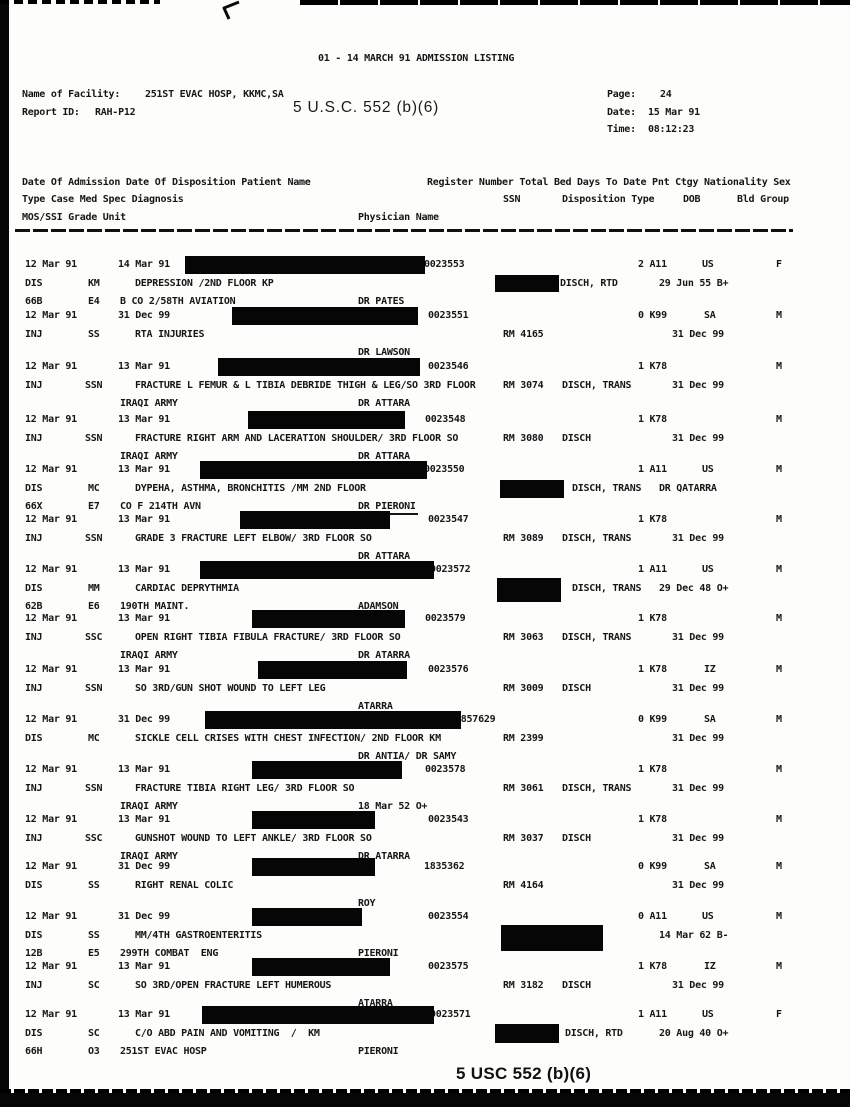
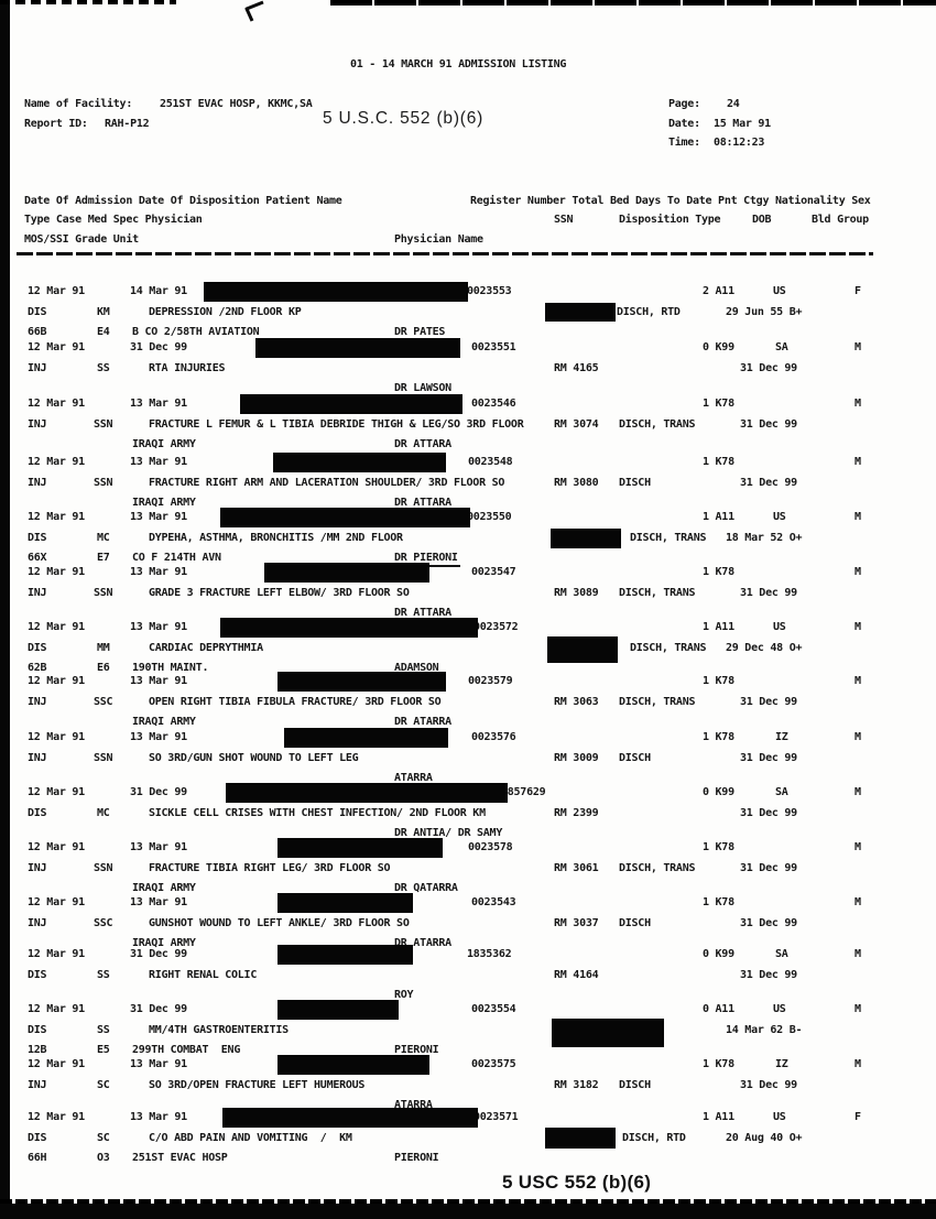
  01 - 14 MARCH 91 ADMISSION LISTING
  Name of Facility:
  251ST EVAC HOSP, KKMC,SA
  Report ID:
  RAH-P12
  5 U.S.C. 552 (b)(6)
  Page:
  24
  Date:
  15 Mar 91
  Time:
  08:12:23
  Date Of Admission Date Of Disposition Patient Name
  Register Number Total Bed Days To Date Pnt Ctgy Nationality Sex
- Type Case Med Spec Diagnosis
+ Type Case Med Spec Physician
  SSN
  Disposition Type
  DOB
  Bld Group
  MOS/SSI Grade Unit
  Physician Name
  12 Mar 91
  14 Mar 91
  0023553
  2 A11
  US
  F
  DIS
  KM
  DEPRESSION /2ND FLOOR KP
  DISCH, RTD
  29 Jun 55 B+
  66B
  E4
  B CO 2/58TH AVIATION
  DR PATES
  12 Mar 91
  31 Dec 99
  0023551
  0 K99
  SA
  M
  INJ
  SS
  RTA INJURIES
  RM 4165
  31 Dec 99
  DR LAWSON
  12 Mar 91
  13 Mar 91
  0023546
  1 K78
  M
  INJ
  SSN
  FRACTURE L FEMUR & L TIBIA DEBRIDE THIGH & LEG/SO 3RD FLOOR
  RM 3074
  DISCH, TRANS
  31 Dec 99
  IRAQI ARMY
  DR ATTARA
  12 Mar 91
  13 Mar 91
  0023548
  1 K78
  M
  INJ
  SSN
  FRACTURE RIGHT ARM AND LACERATION SHOULDER/ 3RD FLOOR SO
  RM 3080
  DISCH
  31 Dec 99
  IRAQI ARMY
  DR ATTARA
  12 Mar 91
  13 Mar 91
  023550
  1 A11
  US
  M
  DIS
  MC
  DYPEHA, ASTHMA, BRONCHITIS /MM 2ND FLOOR
  DISCH, TRANS
- DR QATARRA
+ 18 Mar 52 O+
  66X
  E7
  CO F 214TH AVN
  DR PIERONI
  12 Mar 91
  13 Mar 91
  0023547
  1 K78
  M
  INJ
  SSN
  GRADE 3 FRACTURE LEFT ELBOW/ 3RD FLOOR SO
  RM 3089
  DISCH, TRANS
  31 Dec 99
  DR ATTARA
  12 Mar 91
  13 Mar 91
  023572
  1 A11
  US
  M
  DIS
  MM
  CARDIAC DEPRYTHMIA
  DISCH, TRANS
  29 Dec 48 O+
  62B
  E6
  190TH MAINT.
  ADAMSON
  12 Mar 91
  13 Mar 91
  0023579
  1 K78
  M
  INJ
  SSC
  OPEN RIGHT TIBIA FIBULA FRACTURE/ 3RD FLOOR SO
  RM 3063
  DISCH, TRANS
  31 Dec 99
  IRAQI ARMY
  DR ATARRA
  12 Mar 91
  13 Mar 91
  0023576
  1 K78
  IZ
  M
  INJ
  SSN
  SO 3RD/GUN SHOT WOUND TO LEFT LEG
  RM 3009
  DISCH
  31 Dec 99
  ATARRA
  12 Mar 91
  31 Dec 99
  857629
  0 K99
  SA
  M
  DIS
  MC
  SICKLE CELL CRISES WITH CHEST INFECTION/ 2ND FLOOR KM
  RM 2399
  31 Dec 99
  DR ANTIA/ DR SAMY
  12 Mar 91
  13 Mar 91
  0023578
  1 K78
  M
  INJ
  SSN
  FRACTURE TIBIA RIGHT LEG/ 3RD FLOOR SO
  RM 3061
  DISCH, TRANS
  31 Dec 99
  IRAQI ARMY
- 18 Mar 52 O+
+ DR QATARRA
  12 Mar 91
  13 Mar 91
  0023543
  1 K78
  M
  INJ
  SSC
  GUNSHOT WOUND TO LEFT ANKLE/ 3RD FLOOR SO
  RM 3037
  DISCH
  31 Dec 99
  IRAQI ARMY
  DR ATARRA
  12 Mar 91
  31 Dec 99
  1835362
  0 K99
  SA
  M
  DIS
  SS
  RIGHT RENAL COLIC
  RM 4164
  31 Dec 99
  ROY
  12 Mar 91
  31 Dec 99
  0023554
  0 A11
  US
  M
  DIS
  SS
  MM/4TH GASTROENTERITIS
  14 Mar 62 B-
  12B
  E5
  299TH COMBAT ENG
  PIERONI
  12 Mar 91
  13 Mar 91
  0023575
  1 K78
  IZ
  M
  INJ
  SC
  SO 3RD/OPEN FRACTURE LEFT HUMEROUS
  RM 3182
  DISCH
  31 Dec 99
  ATARRA
  12 Mar 91
  13 Mar 91
  023571
  1 A11
  US
  F
  DIS
  SC
  C/O ABD PAIN AND VOMITING / KM
  DISCH, RTD
  20 Aug 40 O+
  66H
  O3
  251ST EVAC HOSP
  PIERONI
  5 USC 552 (b)(6)
